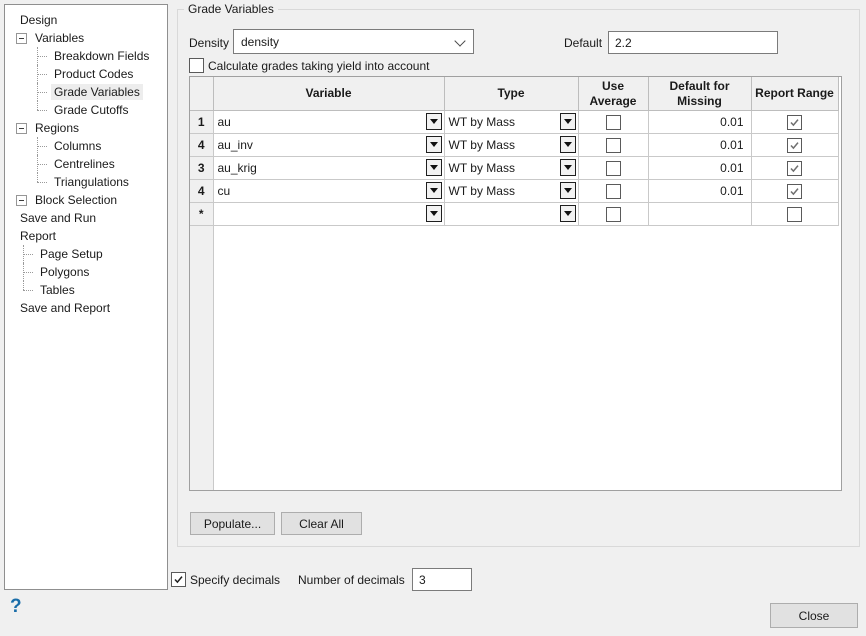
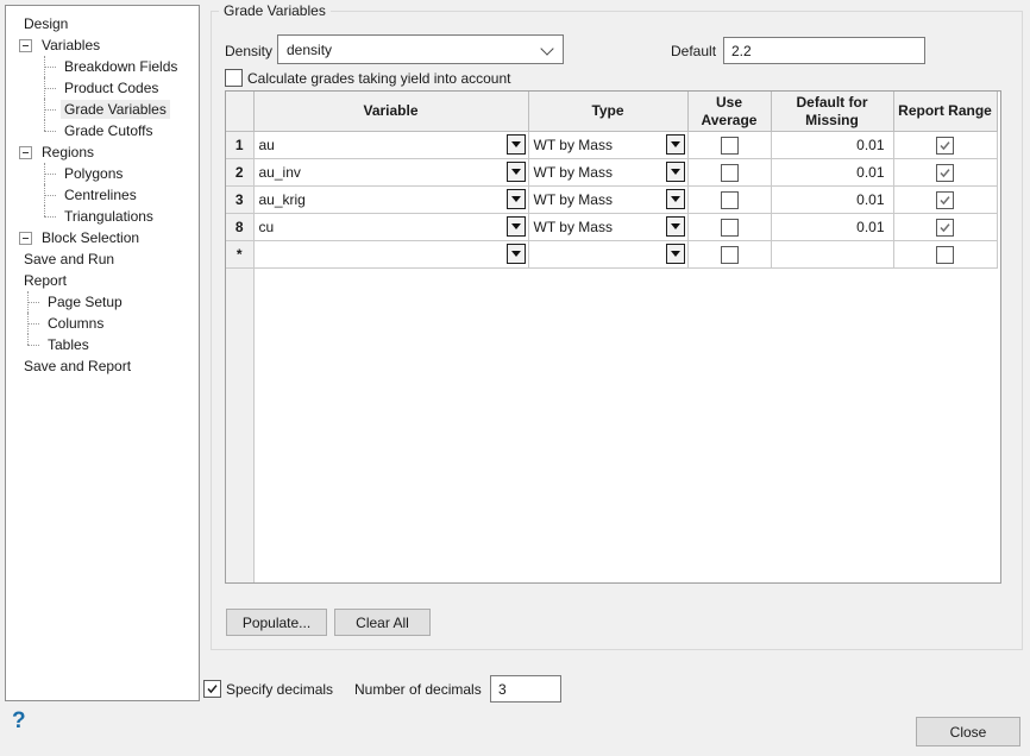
  Design
  Variables
  Breakdown Fields
  Product Codes
  Grade Variables
  Grade Cutoffs
  Regions
- Columns
+ Polygons
  Centrelines
  Triangulations
  Block Selection
  Save and Run
  Report
  Page Setup
- Polygons
+ Columns
  Tables
  Save and Report
  Grade Variables
  Density
  density
  Default
  2.2
  Calculate grades taking yield into account
  	Variable	Type	Use Average	Default for Missing	Report Range
  1	au	WT by Mass		0.01
- 4	au_inv	WT by Mass		0.01
+ 2	au_inv	WT by Mass		0.01
  3	au_krig	WT by Mass		0.01
- 4	cu	WT by Mass		0.01
+ 8	cu	WT by Mass		0.01
  *
  Populate...
  Clear All
  Specify decimals
  Number of decimals
  3
  ?
  Close
